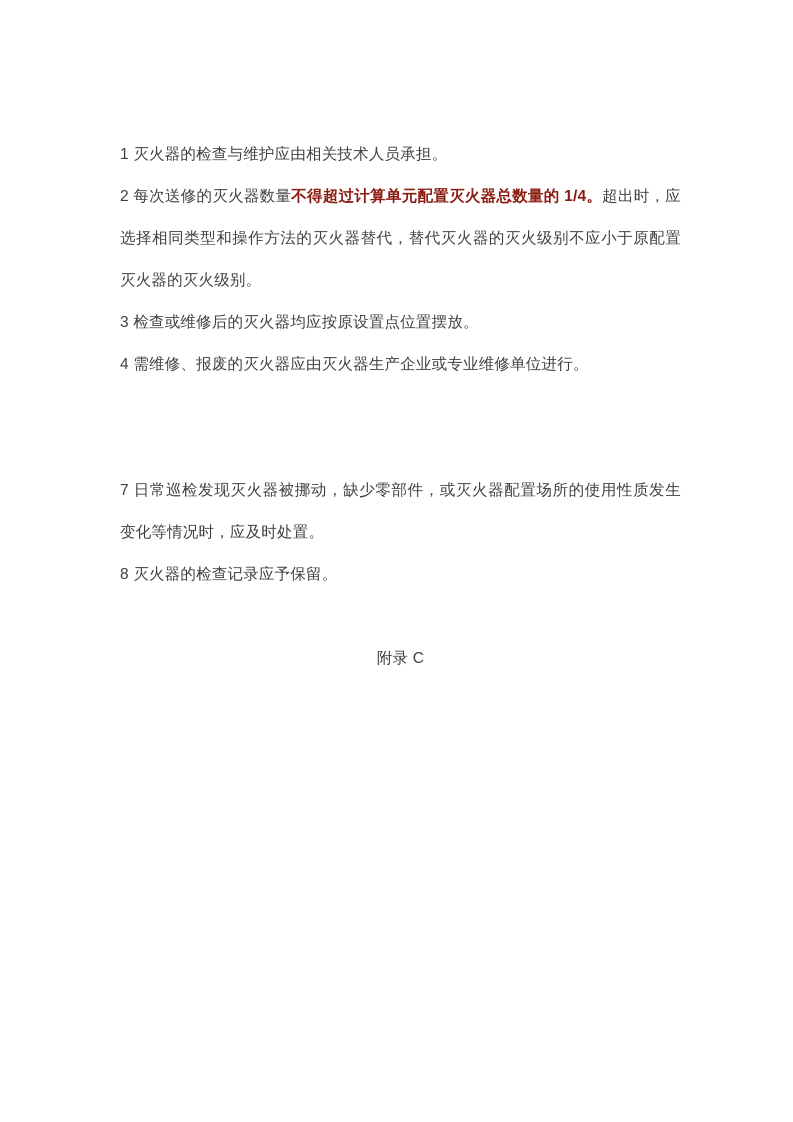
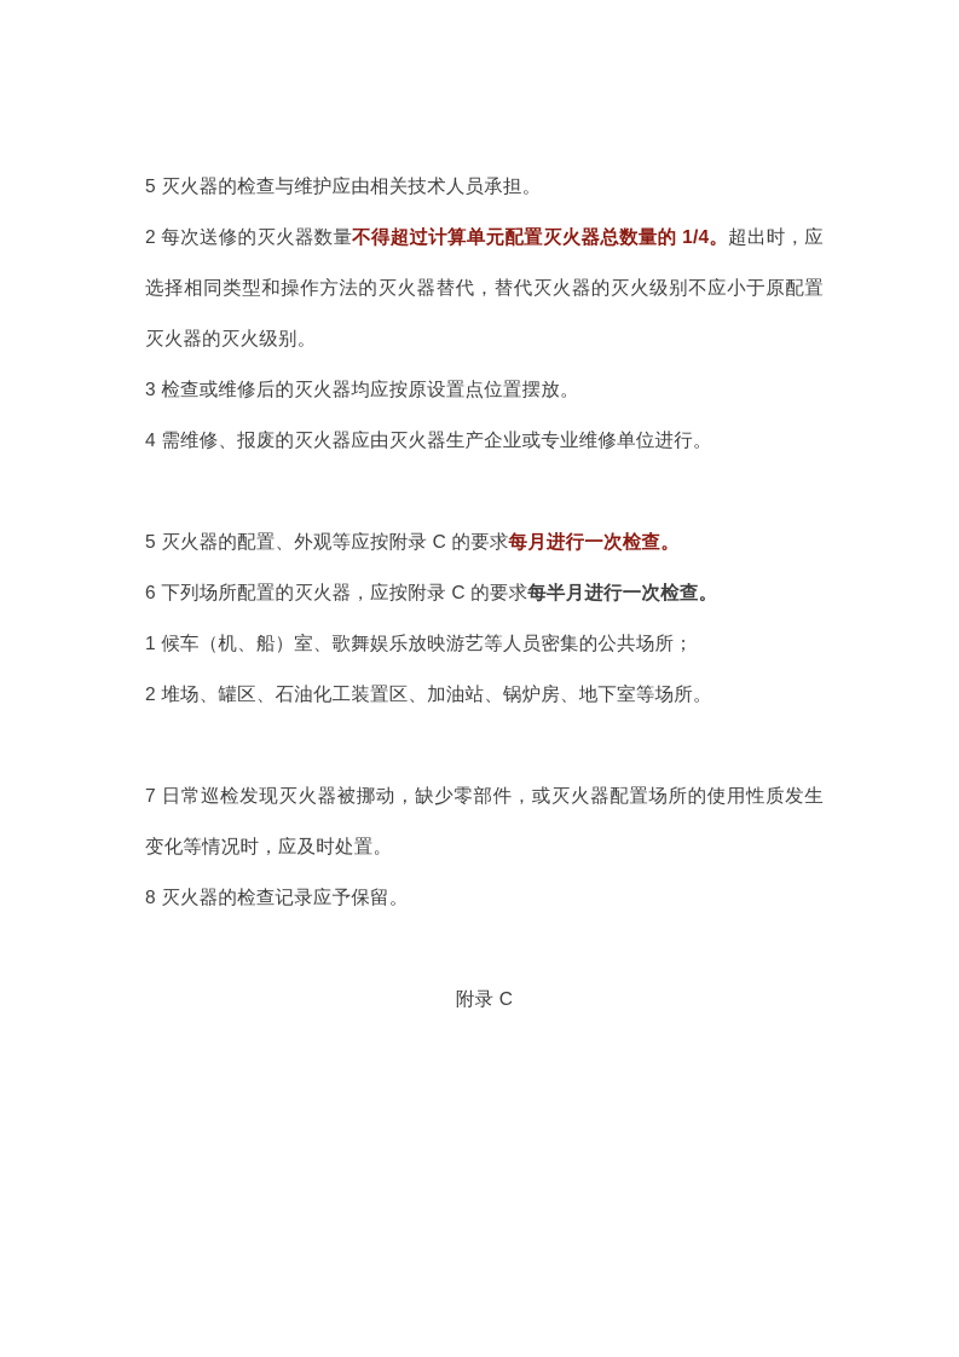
- 1 灭火器的检查与维护应由相关技术人员承担。
+ 5 灭火器的检查与维护应由相关技术人员承担。
  2 每次送修的灭火器数量不得超过计算单元配置灭火器总数量的 1/4。超出时，应选择相同类型和操作方法的灭火器替代，替代灭火器的灭火级别不应小于原配置灭火器的灭火级别。
  3 检查或维修后的灭火器均应按原设置点位置摆放。
  4 需维修、报废的灭火器应由灭火器生产企业或专业维修单位进行。
+ 5 灭火器的配置、外观等应按附录 C 的要求每月进行一次检查。
+ 6 下列场所配置的灭火器，应按附录 C 的要求每半月进行一次检查。
+ 1 候车（机、船）室、歌舞娱乐放映游艺等人员密集的公共场所；
+ 2 堆场、罐区、石油化工装置区、加油站、锅炉房、地下室等场所。
  7 日常巡检发现灭火器被挪动，缺少零部件，或灭火器配置场所的使用性质发生变化等情况时，应及时处置。
  8 灭火器的检查记录应予保留。
  附录 C
